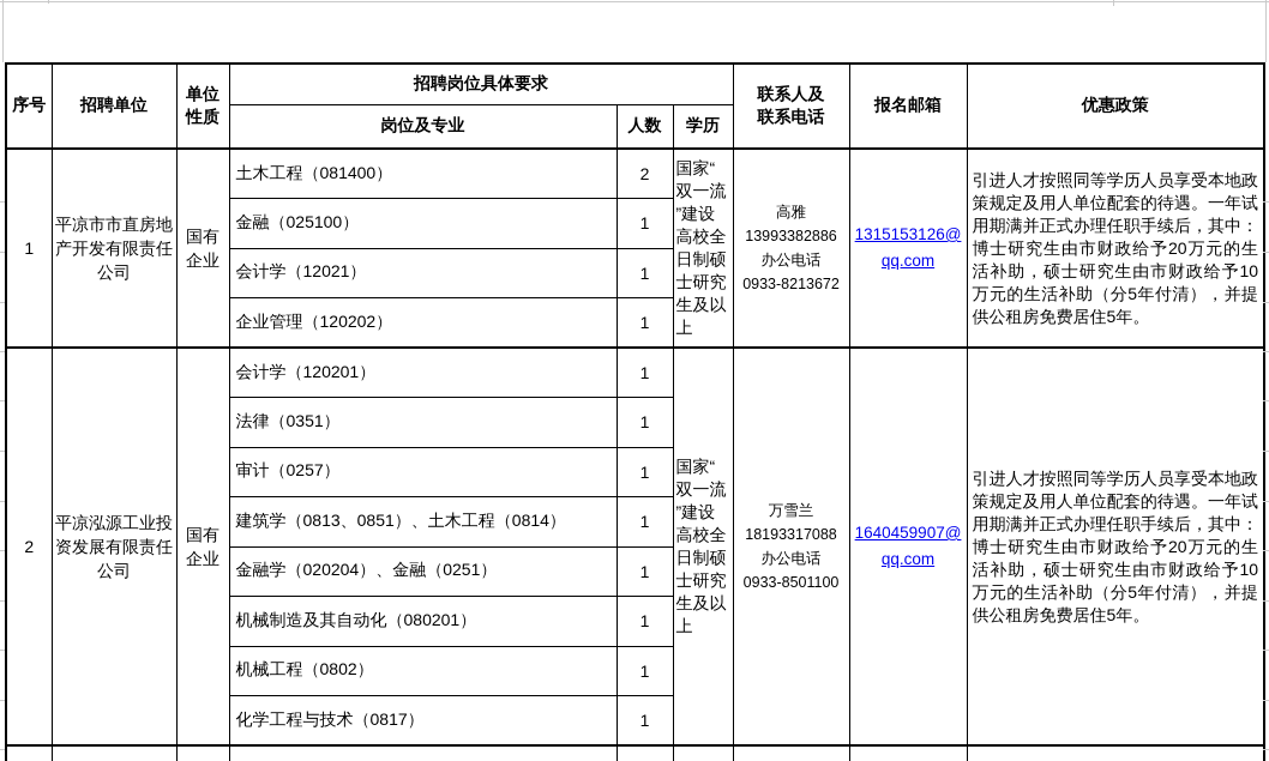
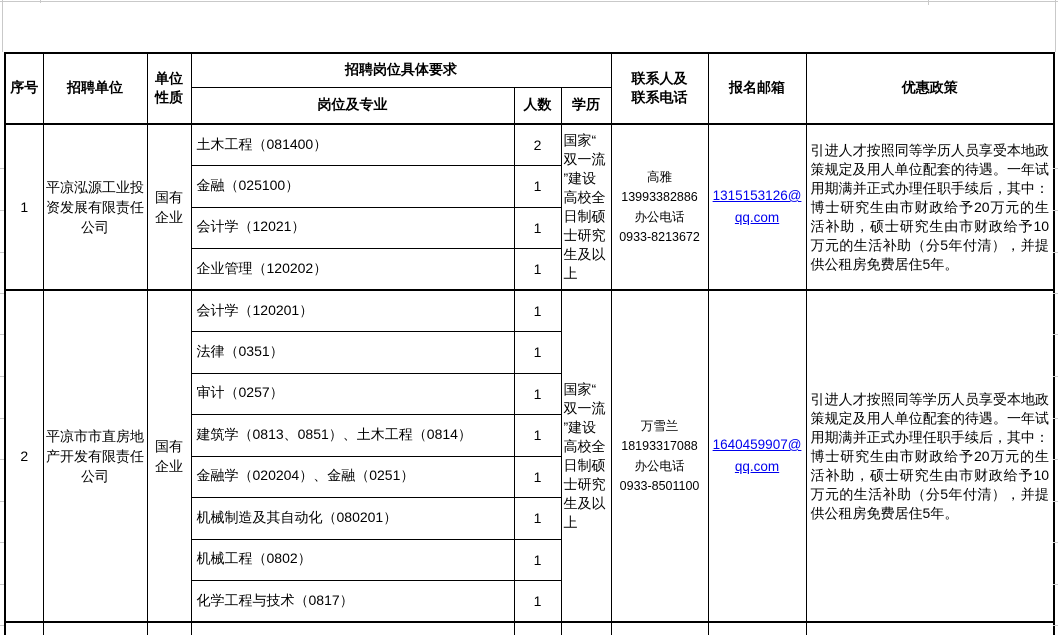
  序号	招聘单位	单位 性质	招聘岗位具体要求	联系人及 联系电话	报名邮箱	优惠政策
  岗位及专业	人数	学历
- 1	平凉市市直房地产开发有限责任公司	国有 企业	土木工程（081400）	2	国家“双一流”建设高校全日制硕士研究生及以上	高雅 13993382886 办公电话 0933-8213672	1315153126@qq.com	引进人才按照同等学历人员享受本地政策规定及用人单位配套的待遇。一年试用期满并正式办理任职手续后，其中：博士研究生由市财政给予20万元的生活补助，硕士研究生由市财政给予10万元的生活补助（分5年付清），并提供公租房免费居住5年。
+ 1	平凉泓源工业投资发展有限责任公司	国有 企业	土木工程（081400）	2	国家“双一流”建设高校全日制硕士研究生及以上	高雅 13993382886 办公电话 0933-8213672	1315153126@qq.com	引进人才按照同等学历人员享受本地政策规定及用人单位配套的待遇。一年试用期满并正式办理任职手续后，其中：博士研究生由市财政给予20万元的生活补助，硕士研究生由市财政给予10万元的生活补助（分5年付清），并提供公租房免费居住5年。
  金融（025100）	1
  会计学（12021）	1
  企业管理（120202）	1
- 2	平凉泓源工业投资发展有限责任公司	国有 企业	会计学（120201）	1	国家“双一流”建设高校全日制硕士研究生及以上	万雪兰 18193317088 办公电话 0933-8501100	1640459907@qq.com	引进人才按照同等学历人员享受本地政策规定及用人单位配套的待遇。一年试用期满并正式办理任职手续后，其中：博士研究生由市财政给予20万元的生活补助，硕士研究生由市财政给予10万元的生活补助（分5年付清），并提供公租房免费居住5年。
+ 2	平凉市市直房地产开发有限责任公司	国有 企业	会计学（120201）	1	国家“双一流”建设高校全日制硕士研究生及以上	万雪兰 18193317088 办公电话 0933-8501100	1640459907@qq.com	引进人才按照同等学历人员享受本地政策规定及用人单位配套的待遇。一年试用期满并正式办理任职手续后，其中：博士研究生由市财政给予20万元的生活补助，硕士研究生由市财政给予10万元的生活补助（分5年付清），并提供公租房免费居住5年。
  法律（0351）	1
  审计（0257）	1
  建筑学（0813、0851）、土木工程（0814）	1
  金融学（020204）、金融（0251）	1
  机械制造及其自动化（080201）	1
  机械工程（0802）	1
  化学工程与技术（0817）	1
